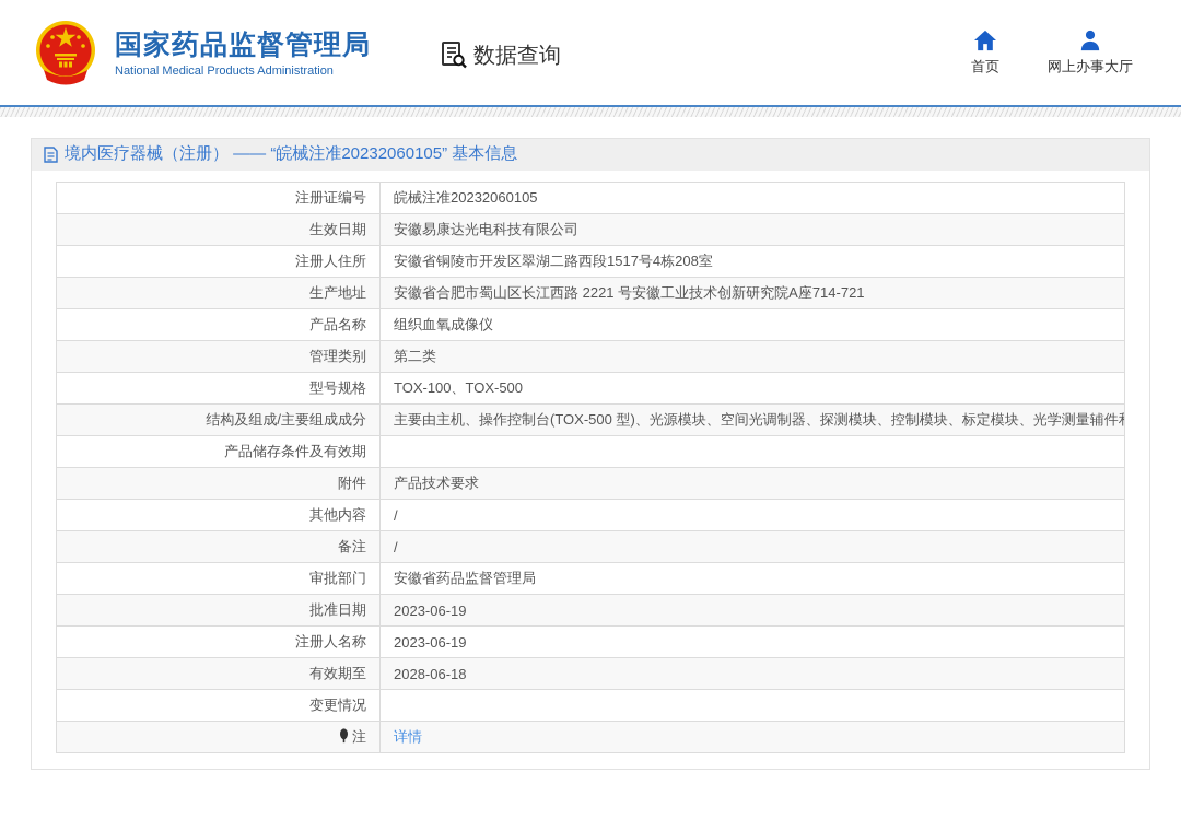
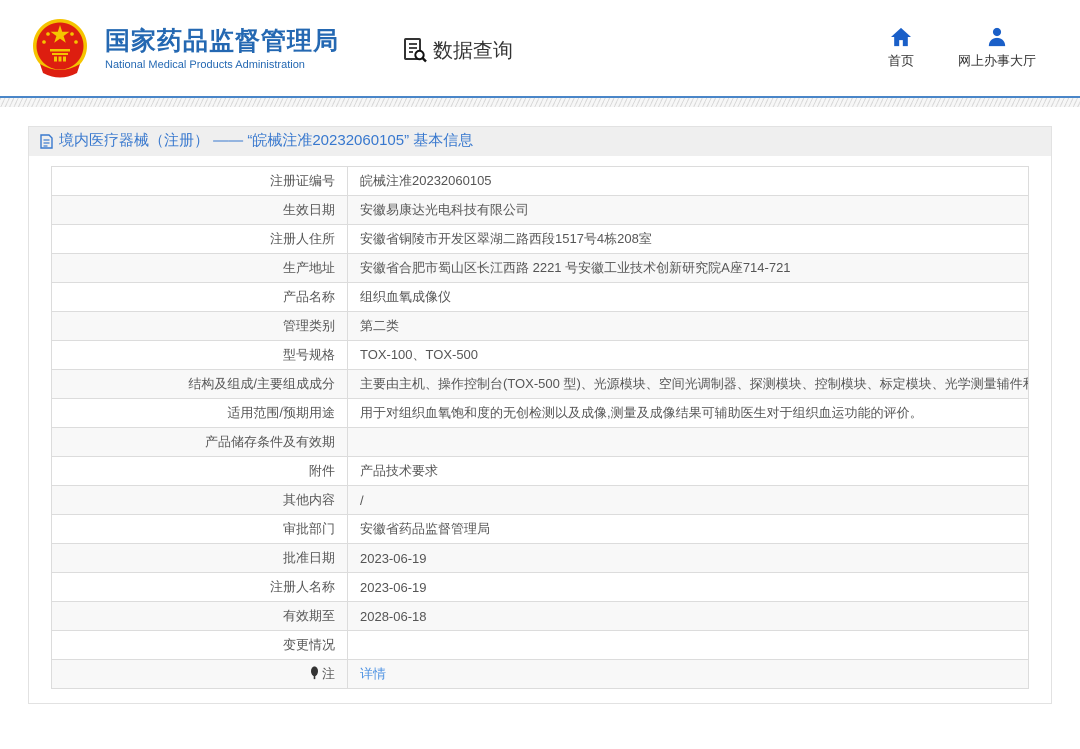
  国家药品监督管理局
  National Medical Products Administration
  数据查询
  首页
  网上办事大厅
  境内医疗器械（注册） —— “皖械注准20232060105” 基本信息
  注册证编号	皖械注准20232060105
  生效日期	安徽易康达光电科技有限公司
  注册人住所	安徽省铜陵市开发区翠湖二路西段1517号4栋208室
  生产地址	安徽省合肥市蜀山区长江西路 2221 号安徽工业技术创新研究院A座714-721
  产品名称	组织血氧成像仪
  管理类别	第二类
  型号规格	TOX-100、TOX-500
  结构及组成/主要组成成分	主要由主机、操作控制台(TOX-500 型)、光源模块、空间光调制器、探测模块、控制模块、标定模块、光学测量辅件
+ 适用范围/预期用途	用于对组织血氧饱和度的无创检测以及成像,测量及成像结果可辅助医生对于组织血运功能的评价。
  产品储存条件及有效期
  附件	产品技术要求
  其他内容	/
- 备注	/
  审批部门	安徽省药品监督管理局
  批准日期	2023-06-19
  注册人名称	2023-06-19
  有效期至	2028-06-18
  变更情况
  注	详情
